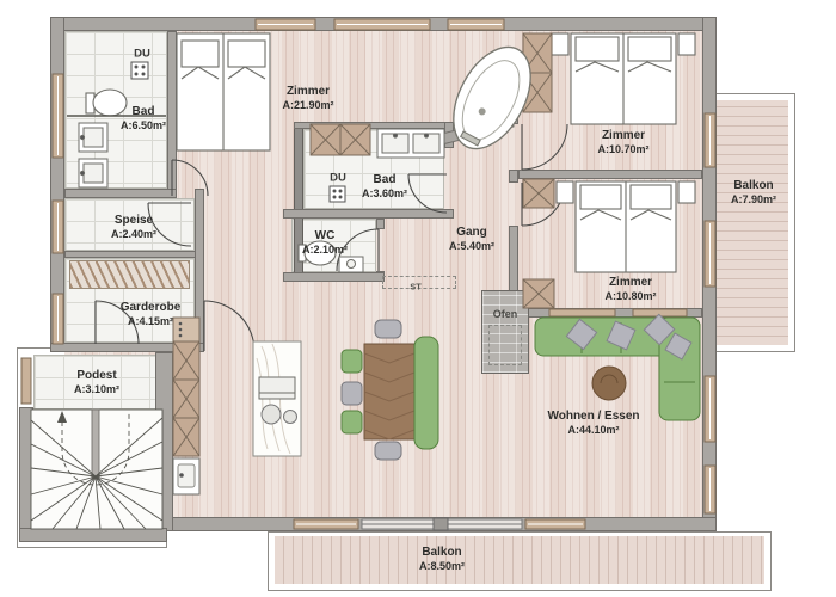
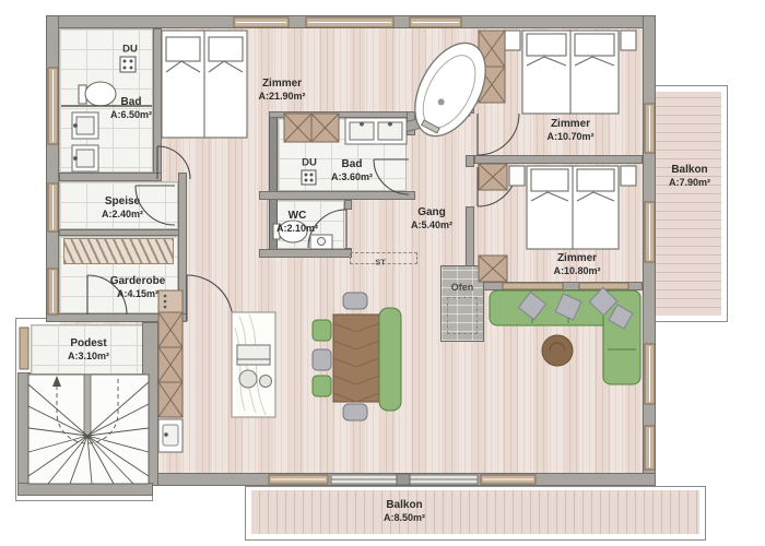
  Bad
  A:6.50m²
  Zimmer
  A:21.90m²
  Zimmer
  A:10.70m²
  Zimmer
  A:10.80m²
  Bad
  A:3.60m²
  WC
  A:2.10m²
  Gang
  A:5.40m²
  Speise
  A:2.40m²
  Garderobe
  A:4.15m²
  Podest
  A:3.10m²
- Wohnen / Essen
- A:44.10m²
  Balkon
  A:7.90m²
  Balkon
  A:8.50m²
  DU
  DU
  Ofen
  ST
